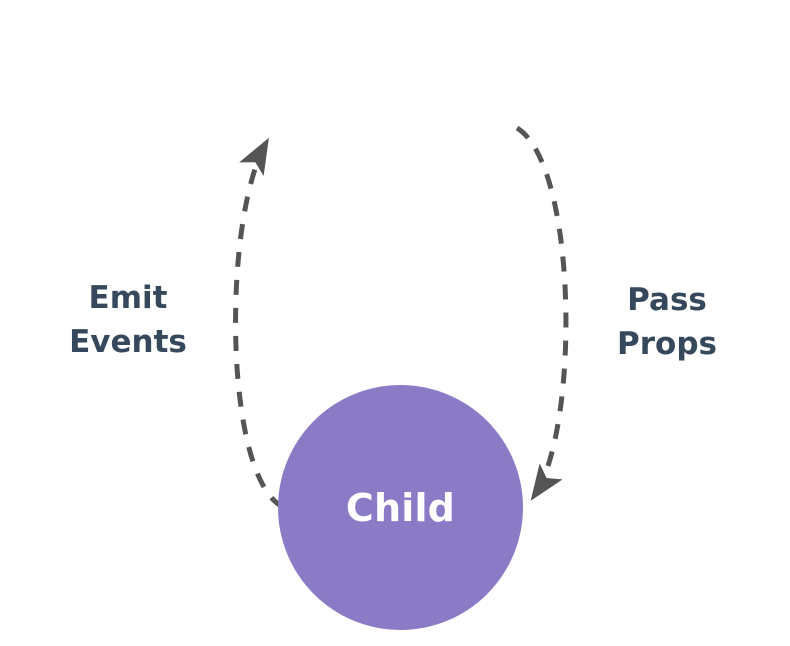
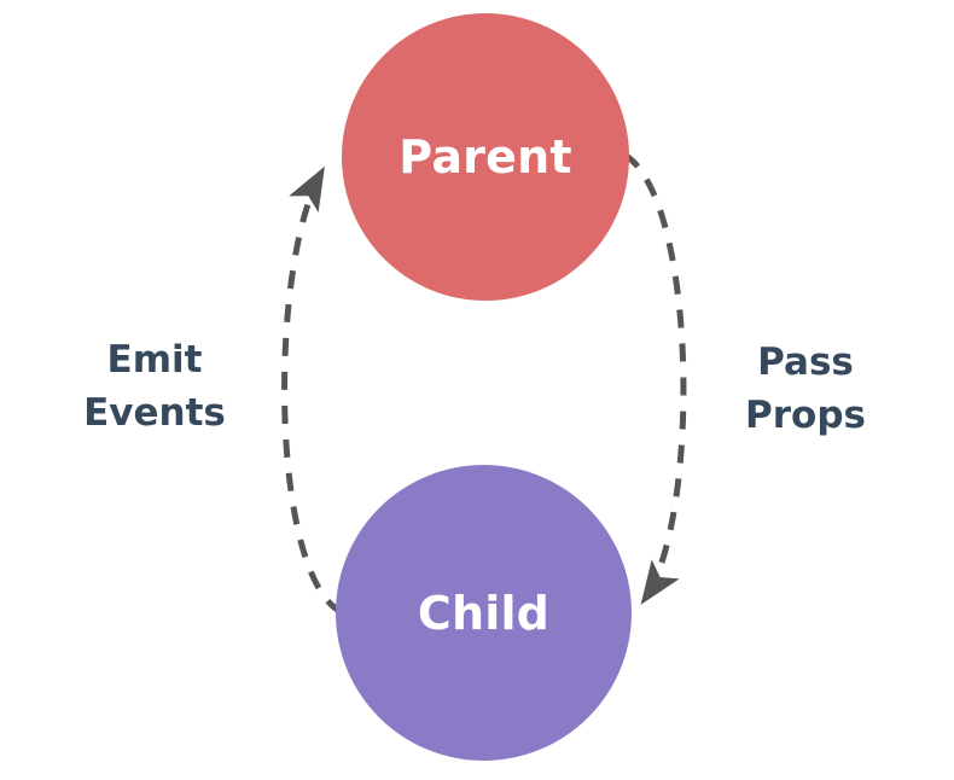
+ Parent
  Child
  Emit
  Events
  Pass
  Props
